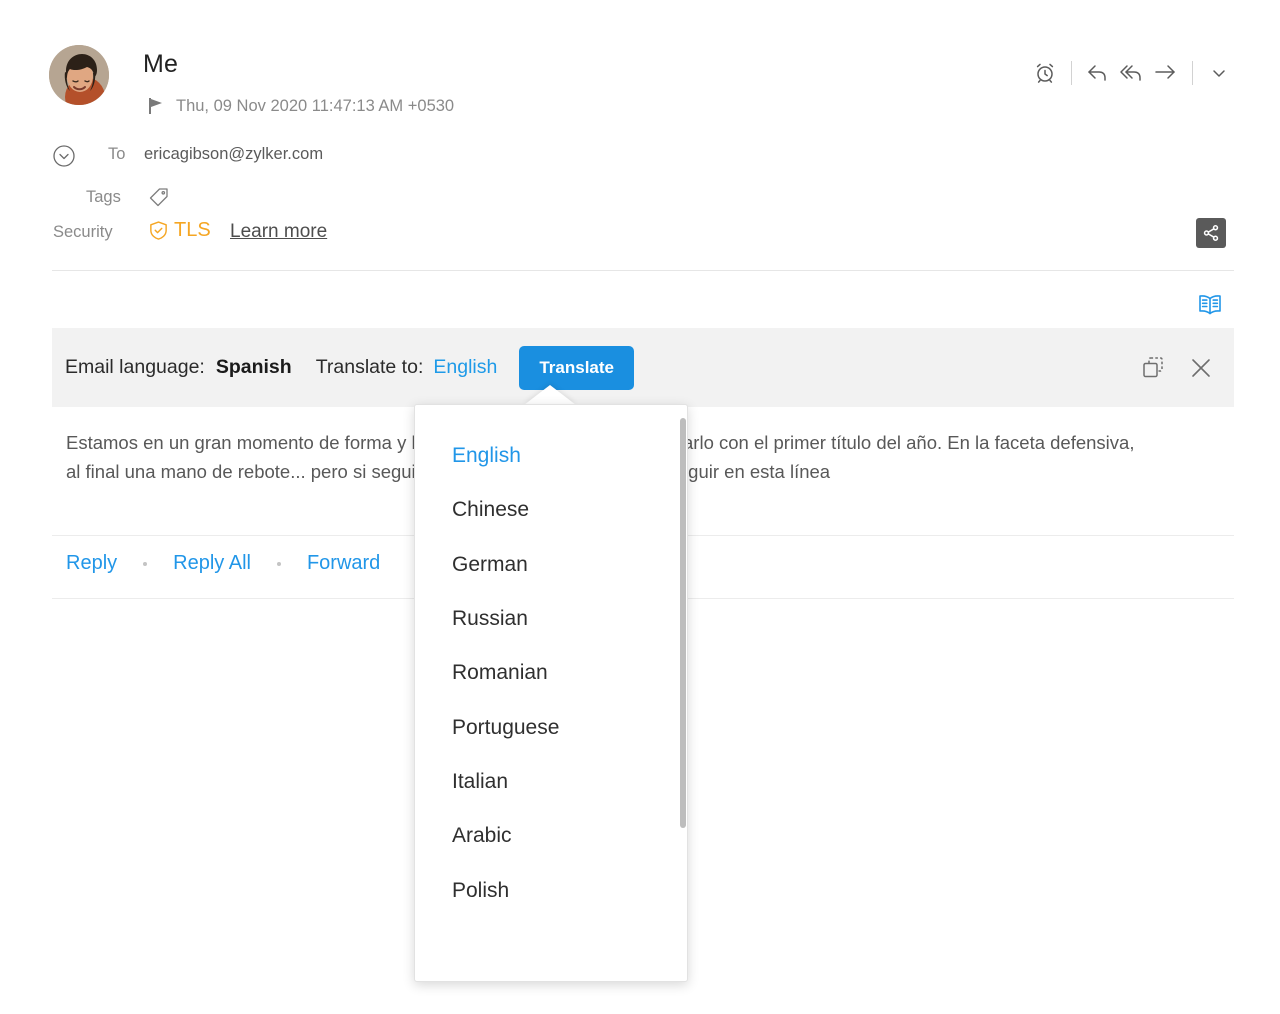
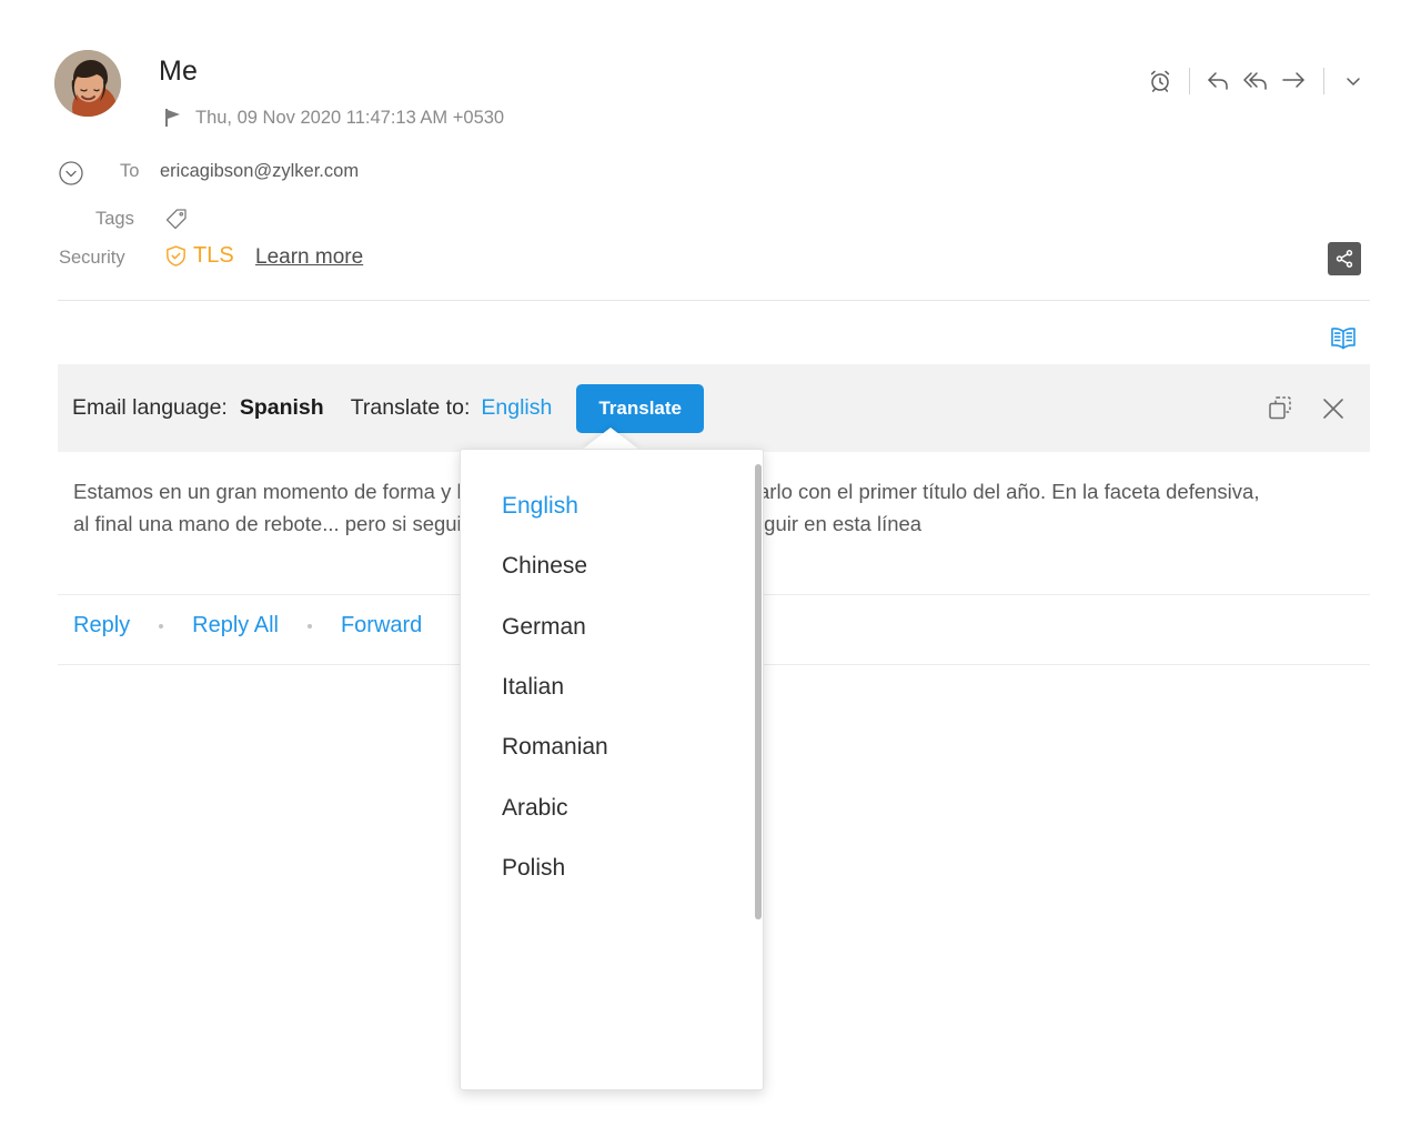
  Me
  Thu, 09 Nov 2020 11:47:13 AM +0530
  To
  ericagibson@zylker.com
  Tags
  Security
  TLS
  Learn more
  Email language:
  Spanish
  Translate to:
  English
  Translate
  Estamos en un gran momento de forma yarlo con el primer título del año. En la faceta defensiva,
  Reply
  Reply All
  Forward
  English
  Chinese
  German
- Russian
- Romanian
+ Italian
- Portuguese
- Italian
+ Romanian
  Arabic
  Polish
